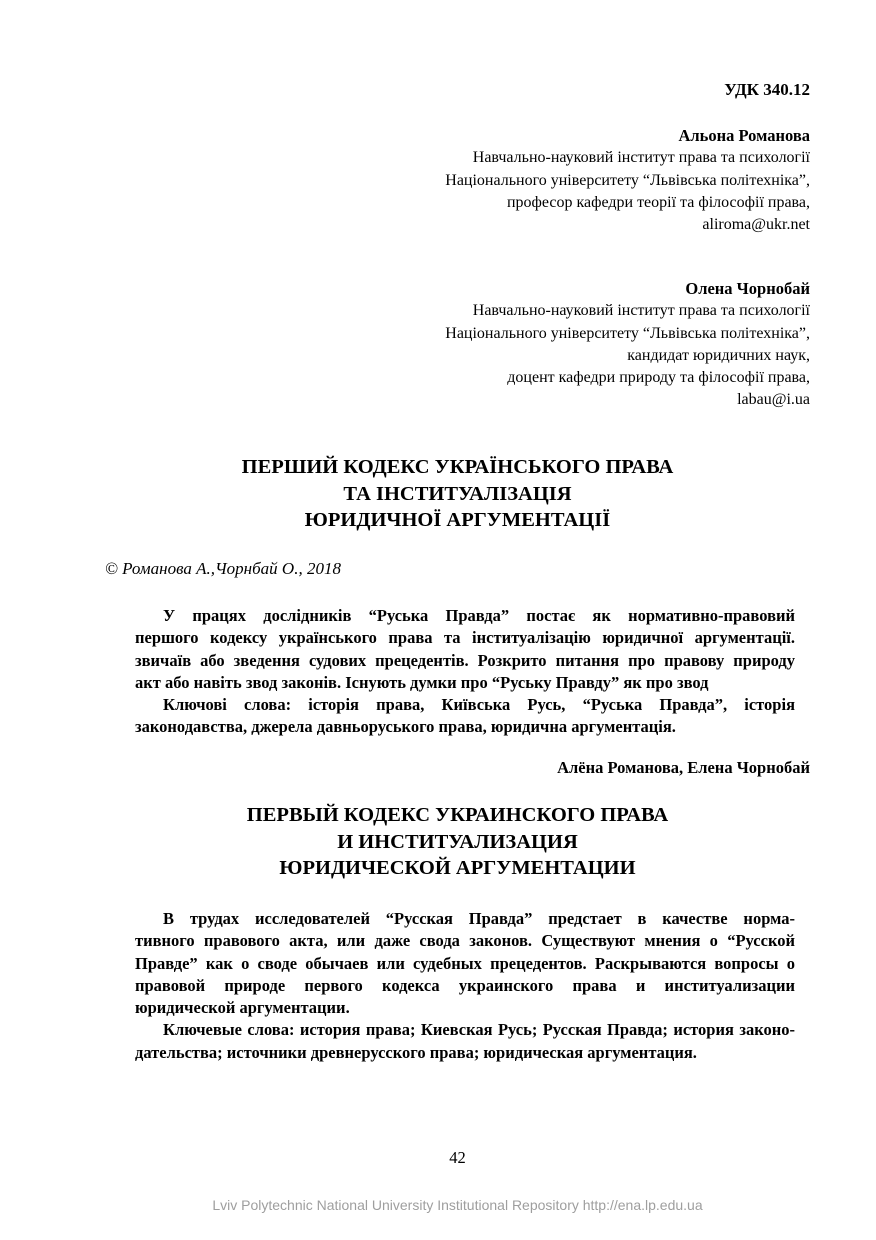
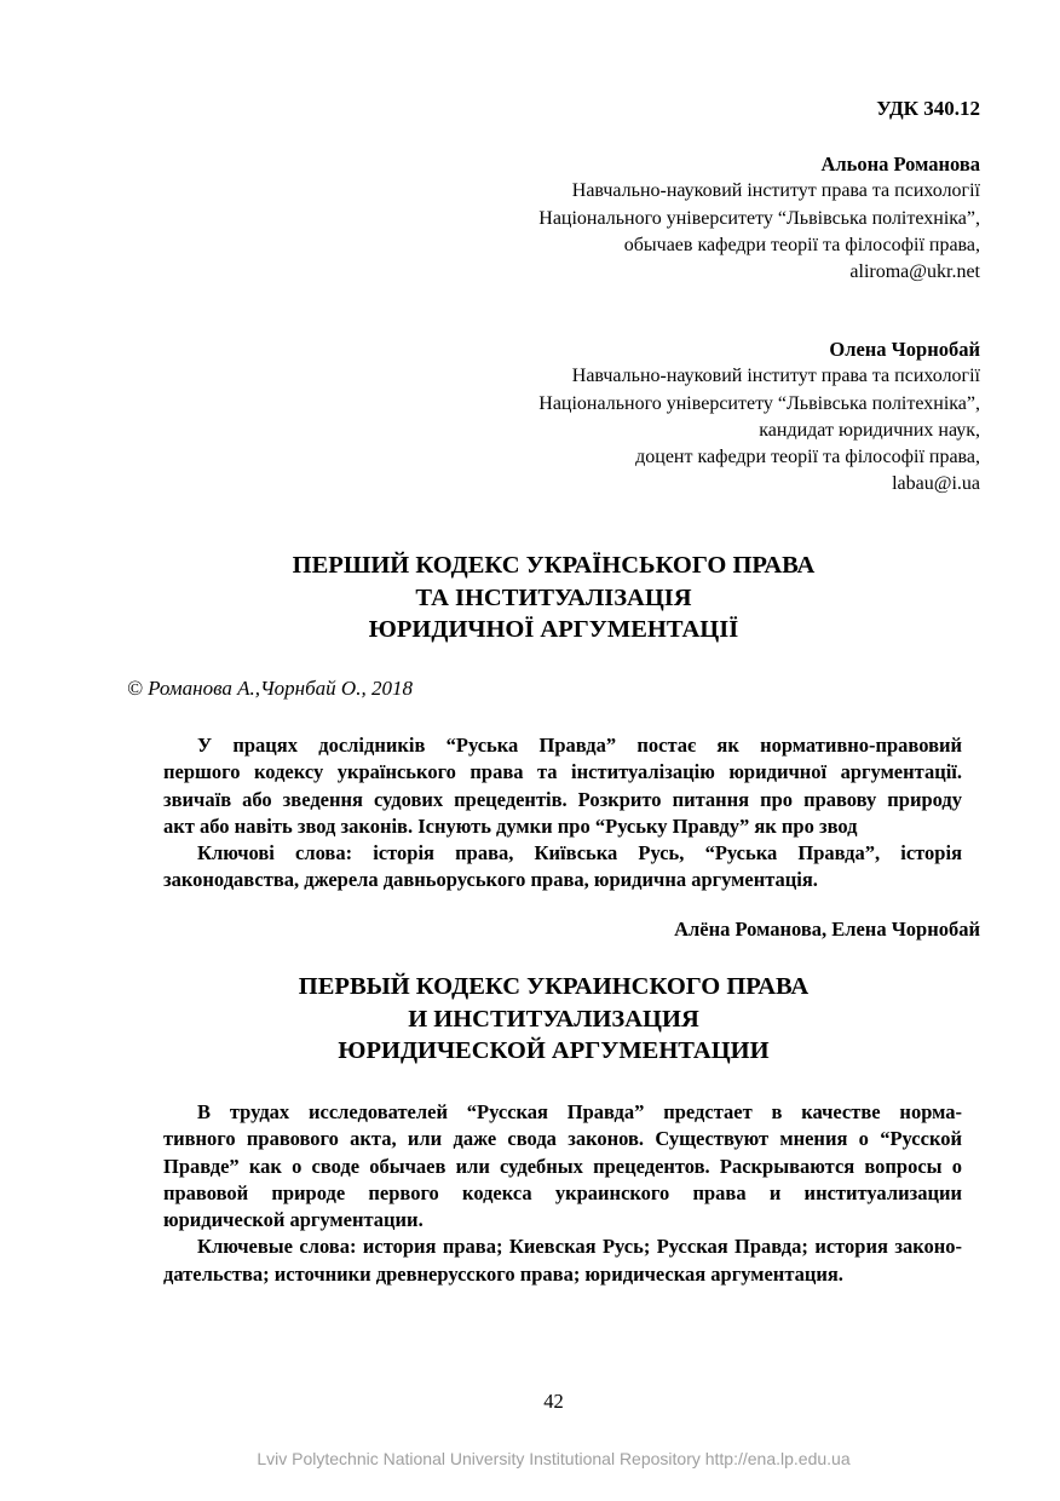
  УДК 340.12
  Альона Романова
  Навчально-науковий інститут права та психології
  Національного університету “Львівська політехніка”,
- професор кафедри теорії та філософії права,
+ обычаев кафедри теорії та філософії права,
  aliroma@ukr.net
  Олена Чорнобай
  Навчально-науковий інститут права та психології
  Національного університету “Львівська політехніка”,
  кандидат юридичних наук,
- доцент кафедри природу та філософії права,
+ доцент кафедри теорії та філософії права,
  labau@i.ua
  ПЕРШИЙ КОДЕКС УКРАЇНСЬКОГО ПРАВА
  ТА ІНСТИТУАЛІЗАЦІЯ
  ЮРИДИЧНОЇ АРГУМЕНТАЦІЇ
  © Романова А.,Чорнбай О., 2018
  У працях дослідників “Руська Правда” постає як нормативно-правовий
  першого кодексу українського права та інституалізацію юридичної аргументації.
  звичаїв або зведення судових прецедентів. Розкрито питання про правову природу
  акт або навіть звод законів. Існують думки про “Руську Правду” як про звод
  Ключові слова: історія права, Київська Русь, “Руська Правда”, історія
  законодавства, джерела давньоруського права, юридична аргументація.
  Алёна Романова, Елена Чорнобай
  ПЕРВЫЙ КОДЕКС УКРАИНСКОГО ПРАВА
  И ИНСТИТУАЛИЗАЦИЯ
  ЮРИДИЧЕСКОЙ АРГУМЕНТАЦИИ
  В трудах исследователей “Русская Правда” предстает в качестве норма-
  тивного правового акта, или даже свода законов. Существуют мнения о “Русской
  Правде” как о своде обычаев или судебных прецедентов. Раскрываются вопросы о
  правовой природе первого кодекса украинского права и институализации
  юридической аргументации.
  Ключевые слова: история права; Киевская Русь; Русская Правда; история законо-
  дательства; источники древнерусского права; юридическая аргументация.
  42
  Lviv Polytechnic National University Institutional Repository http://ena.lp.edu.ua
